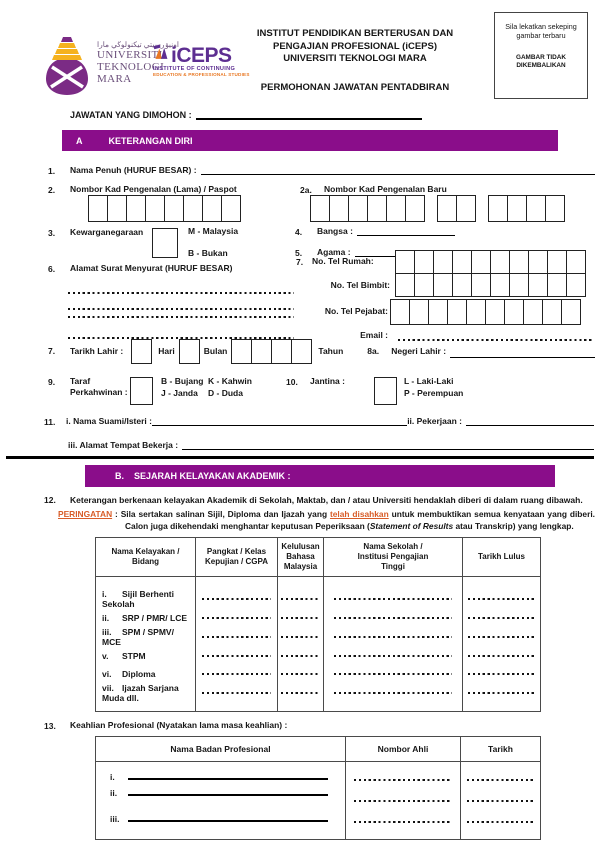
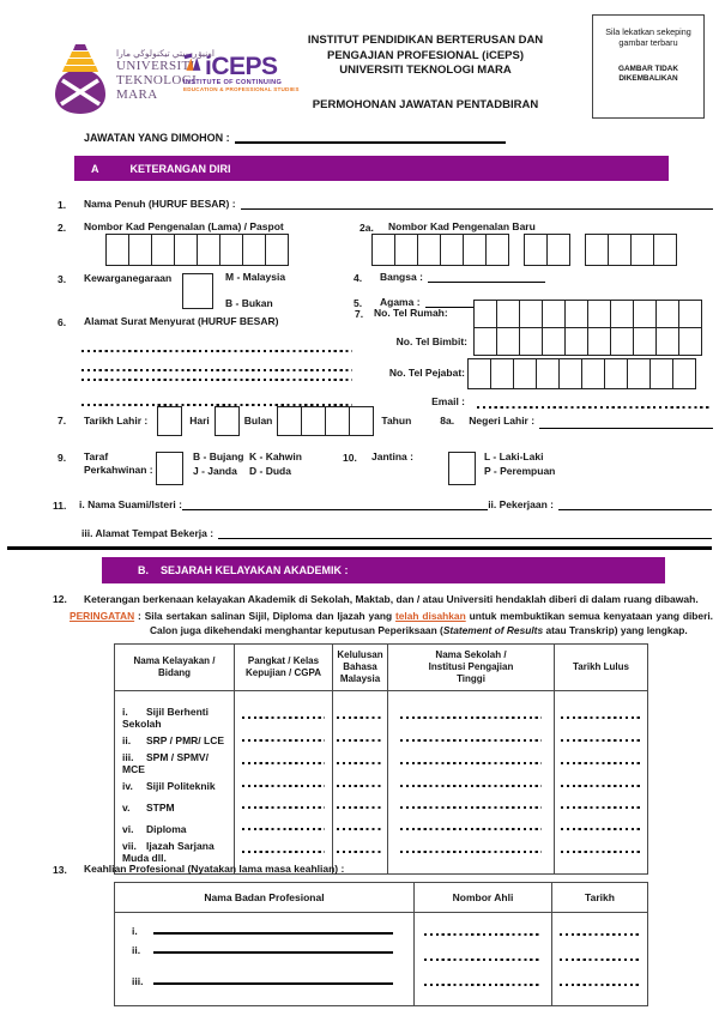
  اونيۏرسيتي تيكنولوڬي مارا
  UNIVERSIT
  TEKNOLOGI
  MARA
  iCEPS
  INSTITUT PENDIDIKAN BERTERUSAN DAN
  PENGAJIAN PROFESIONAL (iCEPS)
  UNIVERSITI TEKNOLOGI MARA
  PERMOHONAN JAWATAN PENTADBIRAN
  Sila lekatkan sekeping gambar terbaru
  JAWATAN YANG DIMOHON :
  A
  KETERANGAN DIRI
  1.
  Nama Penuh (HURUF BESAR) :
  2.
  Nombor Kad Pengenalan (Lama) / Paspot
  2a.
  Nombor Kad Pengenalan Baru
  3.
  Kewarganegaraan
  M - Malaysia
  B - Bukan
  4.
  Bangsa :
  5.
  Agama :
  6.
  Alamat Surat Menyurat (HURUF BESAR)
  7.
  No. Tel Rumah:
  No. Tel Bimbit:
  No. Tel Pejabat:
  Email :
  7.
  Tarikh Lahir :
  Hari
  Bulan
  Tahun
  8a.
  Negeri Lahir :
  9.
  Taraf
  Perkahwinan :
  B - Bujang
  K - Kahwin
  J - Janda
  D - Duda
  10.
  Jantina :
  L - Laki-Laki
  P - Perempuan
  11.
  i. Nama Suami/Isteri :
  ii. Pekerjaan :
  iii. Alamat Tempat Bekerja :
  B.
  SEJARAH KELAYAKAN AKADEMIK :
  12.
  Keterangan berkenaan kelayakan Akademik di Sekolah, Maktab, dan / atau Universiti hendaklah diberi di dalam ruang dibawah.
  PERINGATAN : Sila sertakan salinan Sijil, Diploma dan Ijazah yang telah disahkan untuk membuktikan semua kenyataan yang diberi. Calon juga dikehendaki menghantar keputusan Peperiksaan (Statement of Results atau Transkrip) yang lengkap.
  Nama Kelayakan / Bidang	Pangkat / Kelas Kepujian / CGPA	Kelulusan Bahasa Malaysia	Nama Sekolah / Institusi Pengajian Tinggi	Tarikh Lulus
  i. Sijil Berhenti Sekolah
  ii. SRP / PMR/ LCE
  iii. SPM / SPMV/ MCE
+ iv. Sijil Politeknik
  v. STPM
  vi. Diploma
  vii. Ijazah Sarjana Muda dll.
  13.
  Keahlian Profesional (Nyatakan lama masa keahlian) :
  Nama Badan Profesional	Nombor Ahli	Tarikh
  i.
  ii.
  iii.
